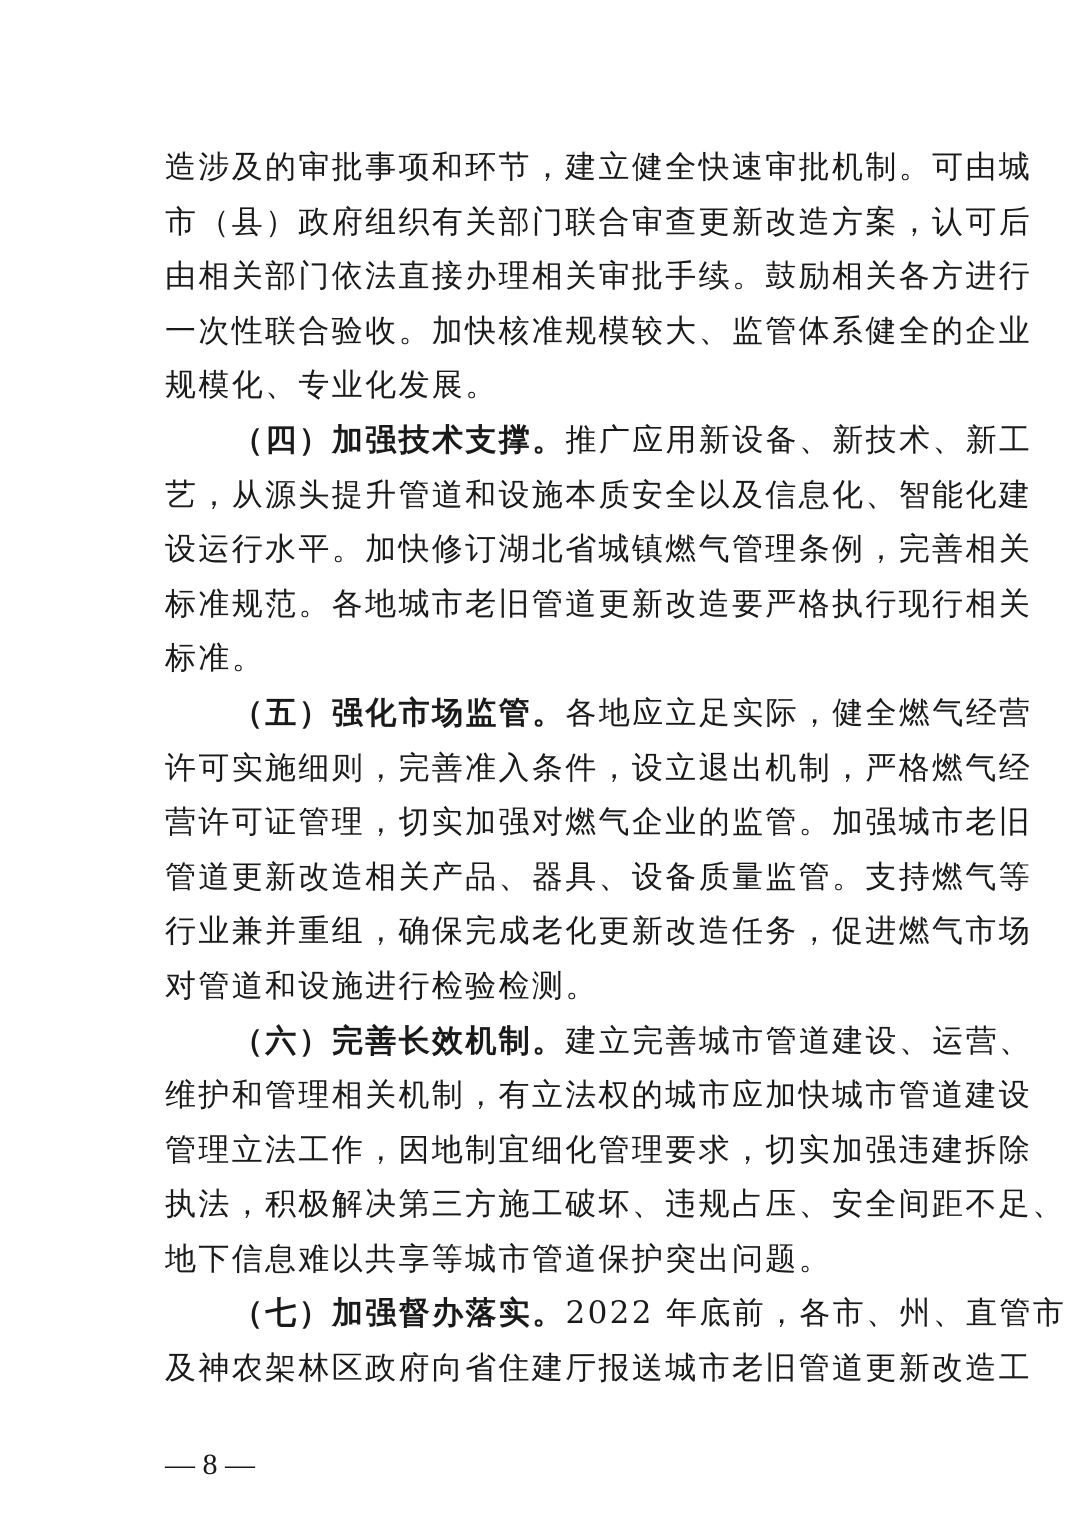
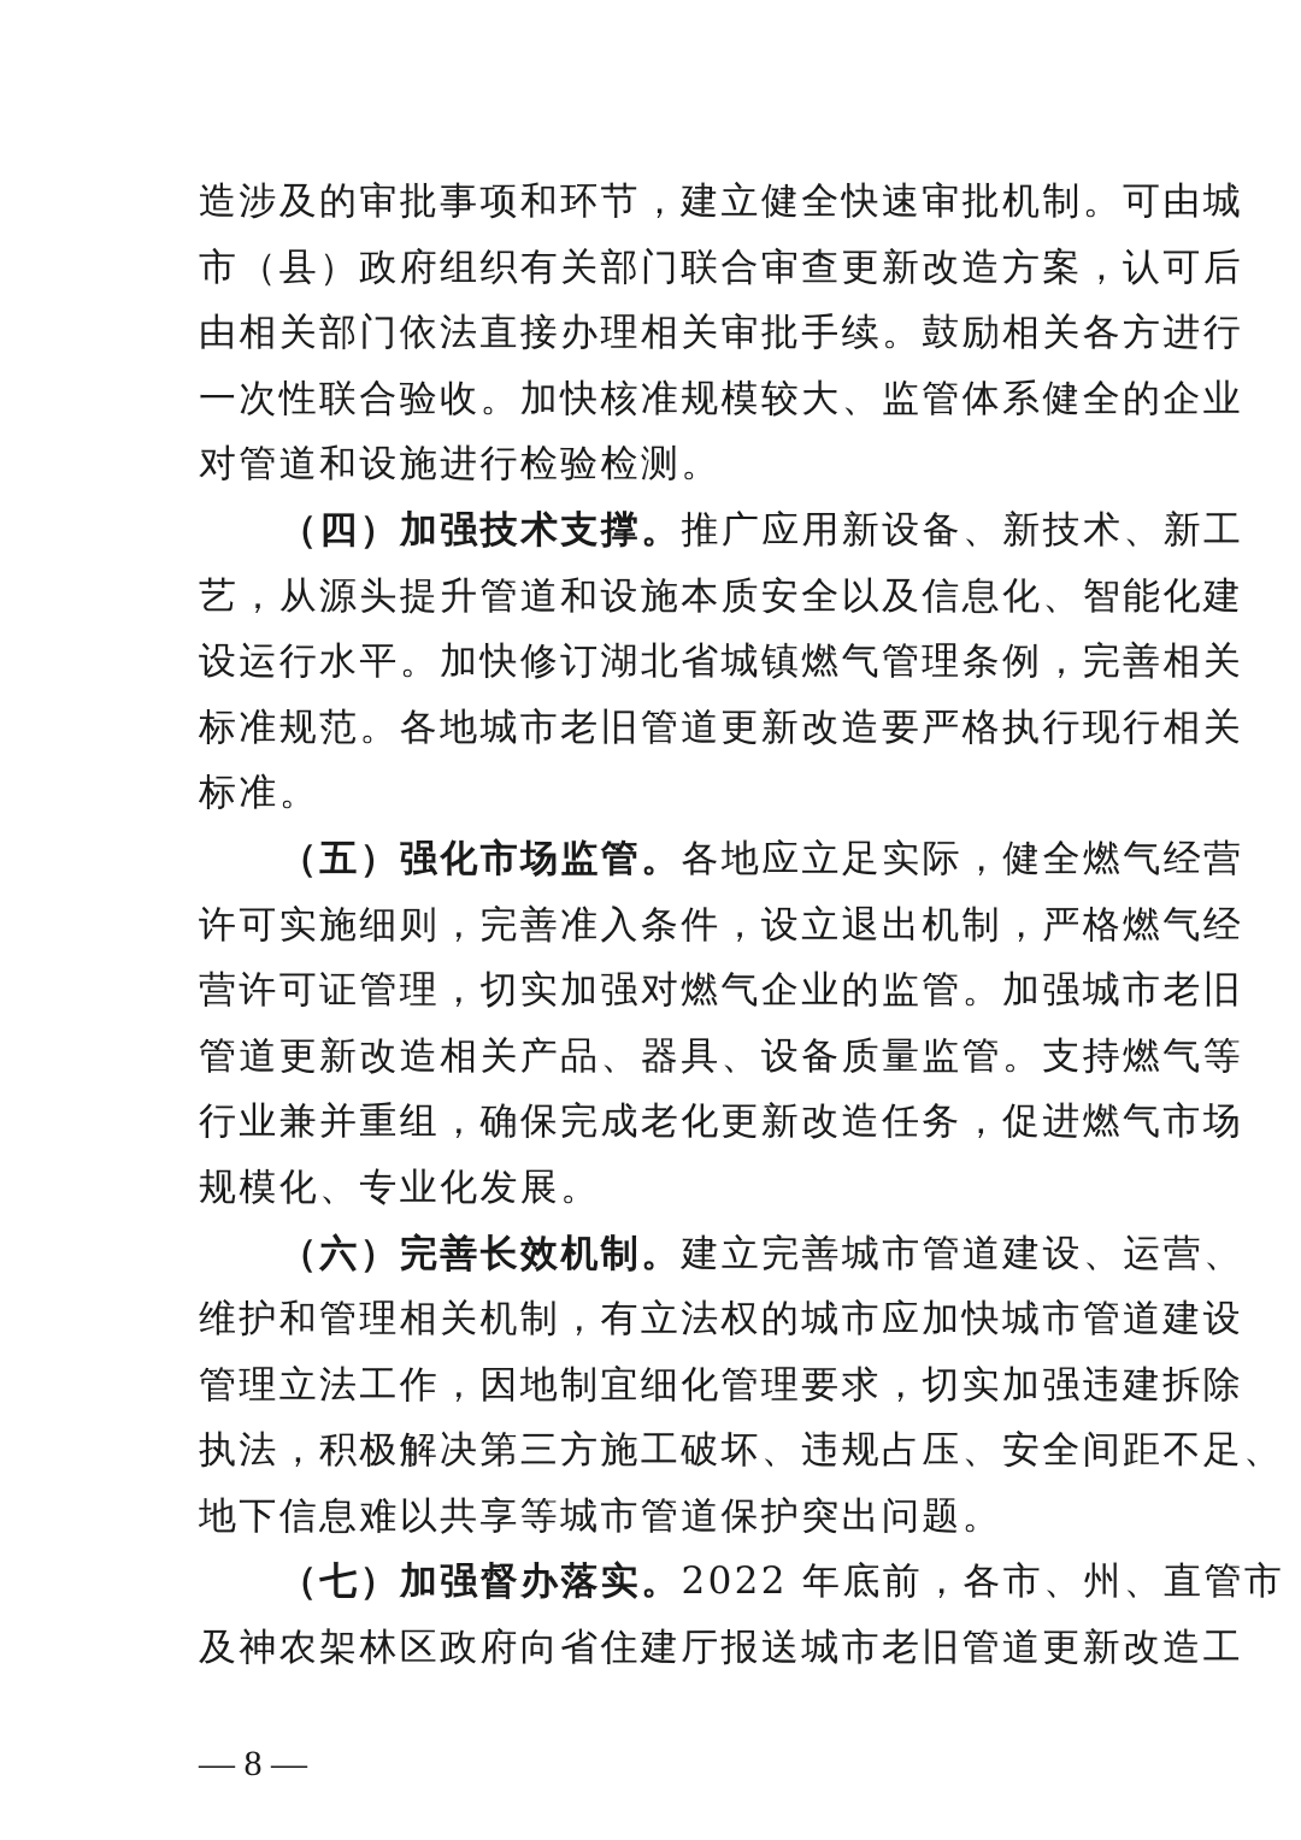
  造涉及的审批事项和环节，建立健全快速审批机制。可由城
  市（县）政府组织有关部门联合审查更新改造方案，认可后
  由相关部门依法直接办理相关审批手续。鼓励相关各方进行
  一次性联合验收。加快核准规模较大、监管体系健全的企业
- 规模化、专业化发展。
+ 对管道和设施进行检验检测。
  （四）加强技术支撑。推广应用新设备、新技术、新工
  艺，从源头提升管道和设施本质安全以及信息化、智能化建
  设运行水平。加快修订湖北省城镇燃气管理条例，完善相关
  标准规范。各地城市老旧管道更新改造要严格执行现行相关
  标准。
  （五）强化市场监管。各地应立足实际，健全燃气经营
  许可实施细则，完善准入条件，设立退出机制，严格燃气经
  营许可证管理，切实加强对燃气企业的监管。加强城市老旧
  管道更新改造相关产品、器具、设备质量监管。支持燃气等
  行业兼并重组，确保完成老化更新改造任务，促进燃气市场
- 对管道和设施进行检验检测。
+ 规模化、专业化发展。
  （六）完善长效机制。建立完善城市管道建设、运营、
  维护和管理相关机制，有立法权的城市应加快城市管道建设
  管理立法工作，因地制宜细化管理要求，切实加强违建拆除
  执法，积极解决第三方施工破坏、违规占压、安全间距不足、
  地下信息难以共享等城市管道保护突出问题。
  （七）加强督办落实。2022 年底前，各市、州、直管市
  及神农架林区政府向省住建厅报送城市老旧管道更新改造工
  — 8 —
